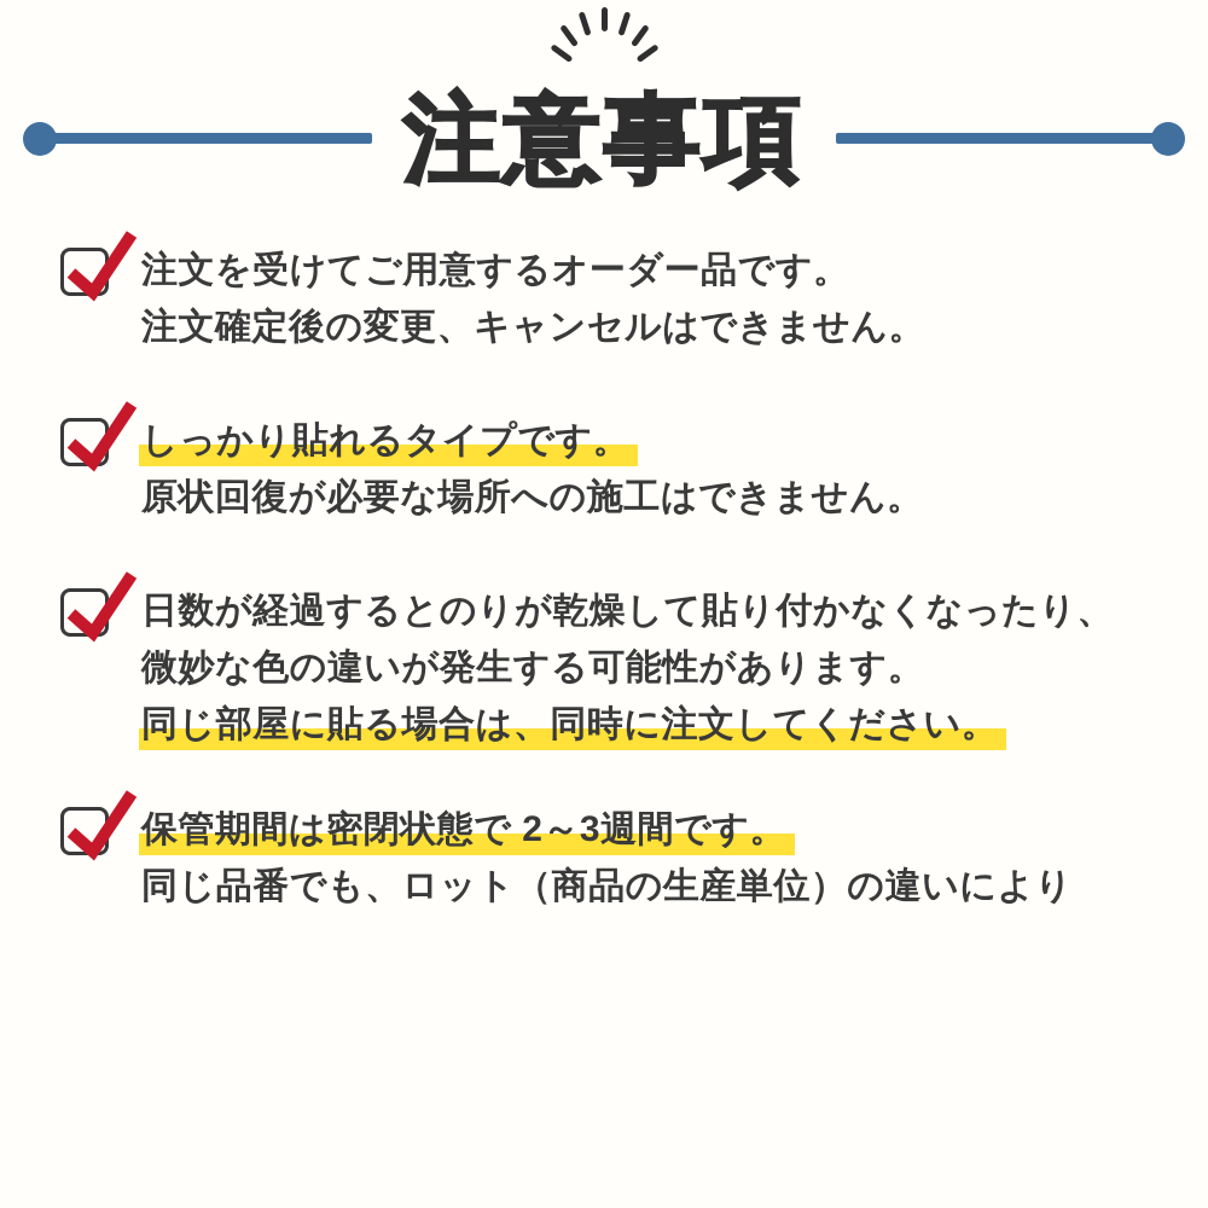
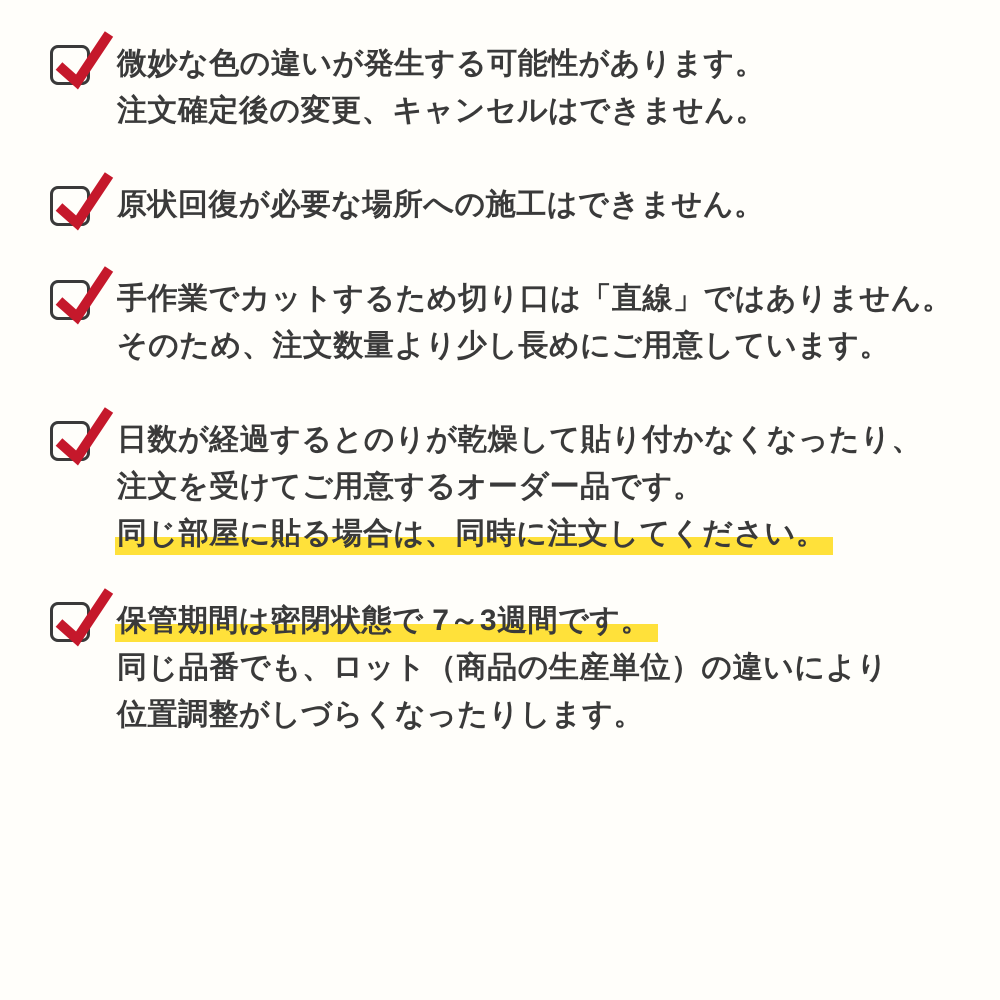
- 注意事項
- 注文を受けてご用意するオーダー品です。
+ 微妙な色の違いが発生する可能性があります。
  注文確定後の変更、キャンセルはできません。
- しっかり貼れるタイプです。
  原状回復が必要な場所への施工はできません。
+ 手作業でカットするため切り口は「直線」ではありません。
+ そのため、注文数量より少し長めにご用意しています。
  日数が経過するとのりが乾燥して貼り付かなくなったり、
- 微妙な色の違いが発生する可能性があります。
+ 注文を受けてご用意するオーダー品です。
  同じ部屋に貼る場合は、同時に注文してください。
- 保管期間は密閉状態で 2～3週間です。
+ 保管期間は密閉状態で 7～3週間です。
  同じ品番でも、ロット（商品の生産単位）の違いにより
+ 位置調整がしづらくなったりします。
